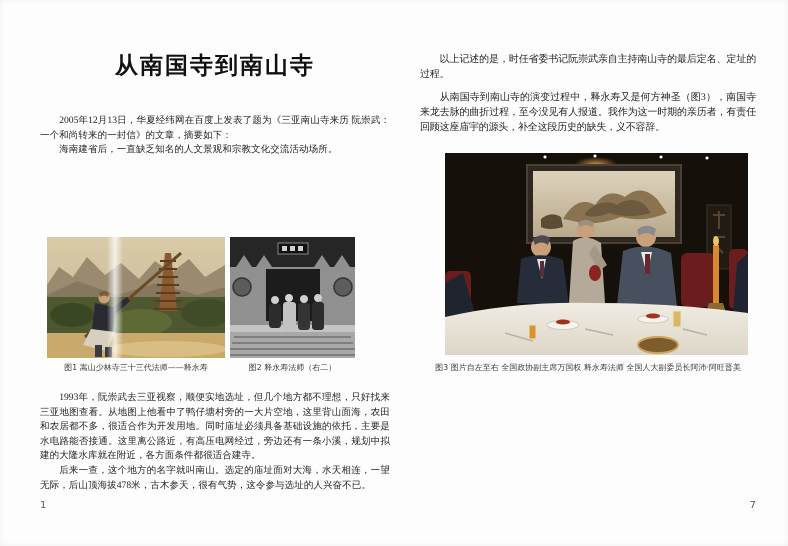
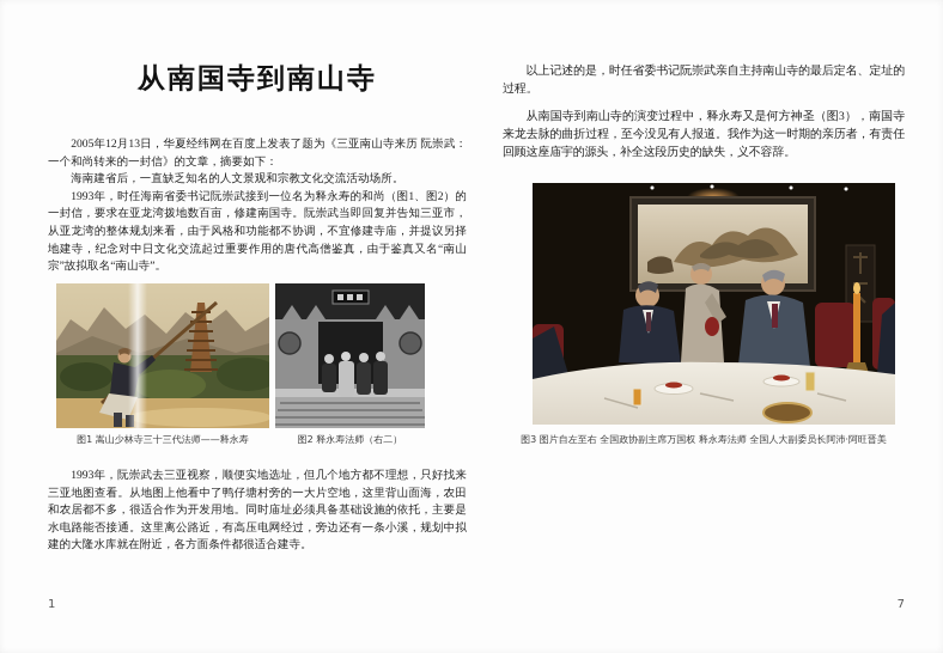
  从南国寺到南山寺
  2005年12月13日，华夏经纬网在百度上发表了题为《三亚南山寺来历 阮崇武：一个和尚转来的一封信》的文章，摘要如下：
  海南建省后，一直缺乏知名的人文景观和宗教文化交流活动场所。
+ 1993年，时任海南省委书记阮崇武接到一位名为释永寿的和尚（图1、图2）的一封信，要求在亚龙湾拨地数百亩，修建南国寺。阮崇武当即回复并告知三亚市，从亚龙湾的整体规划来看，由于风格和功能都不协调，不宜修建寺庙，并提议另择地建寺，纪念对中日文化交流起过重要作用的唐代高僧鉴真，由于鉴真又名“南山宗”故拟取名“南山寺”。
  图1 嵩山少林寺三十三代法师——释永寿
  图2 释永寿法师（右二）
  1993年，阮崇武去三亚视察，顺便实地选址，但几个地方都不理想，只好找来三亚地图查看。从地图上他看中了鸭仔塘村旁的一大片空地，这里背山面海，农田和农居都不多，很适合作为开发用地。同时庙址必须具备基础设施的依托，主要是水电路能否接通。这里离公路近，有高压电网经过，旁边还有一条小溪，规划中拟建的大隆水库就在附近，各方面条件都很适合建寺。
- 后来一查，这个地方的名字就叫南山。选定的庙址面对大海，水天相连，一望无际，后山顶海拔478米，古木参天，很有气势，这令参与选址的人兴奋不已。
  1
  以上记述的是，时任省委书记阮崇武亲自主持南山寺的最后定名、定址的过程。
  从南国寺到南山寺的演变过程中，释永寿又是何方神圣（图3），南国寺来龙去脉的曲折过程，至今没见有人报道。我作为这一时期的亲历者，有责任回顾这座庙宇的源头，补全这段历史的缺失，义不容辞。
  图3 图片自左至右 全国政协副主席万国权 释永寿法师 全国人大副委员长阿沛·阿旺晋美
  7
